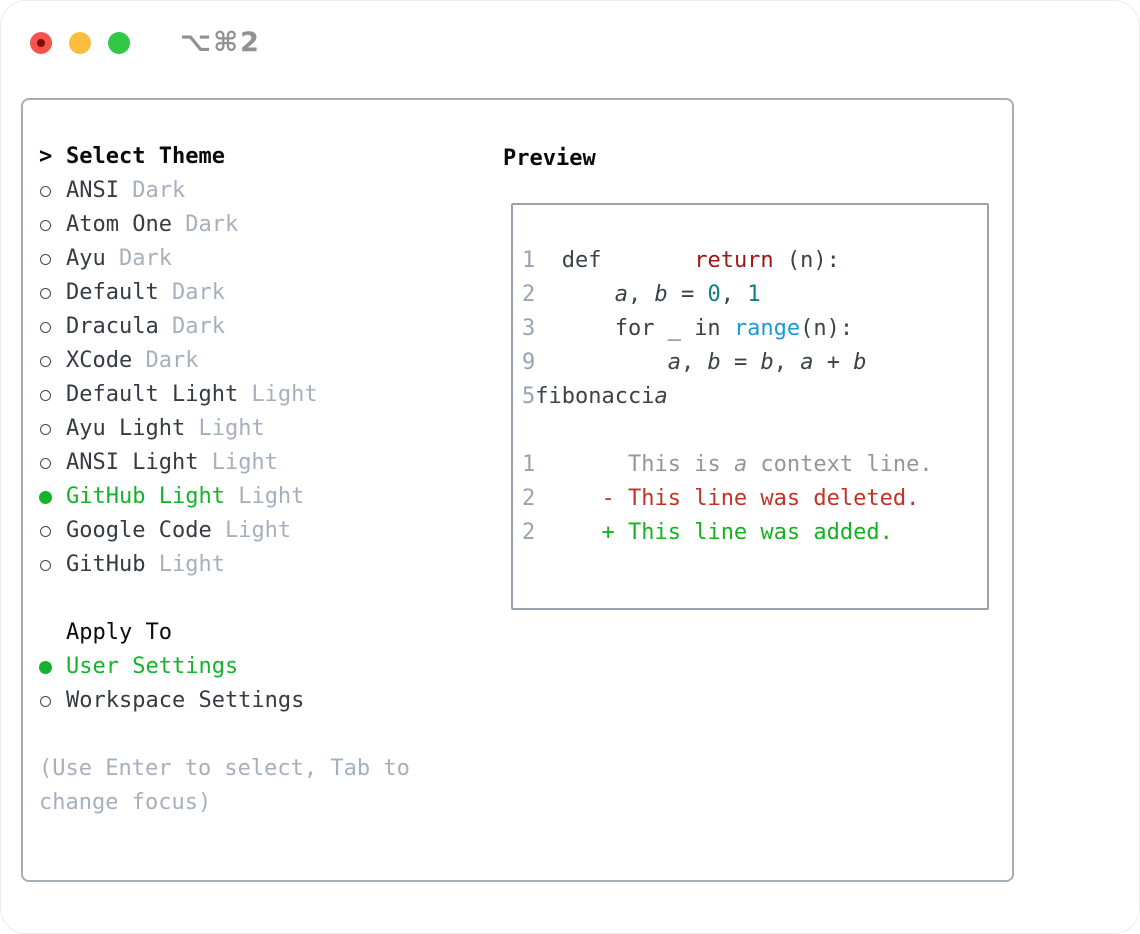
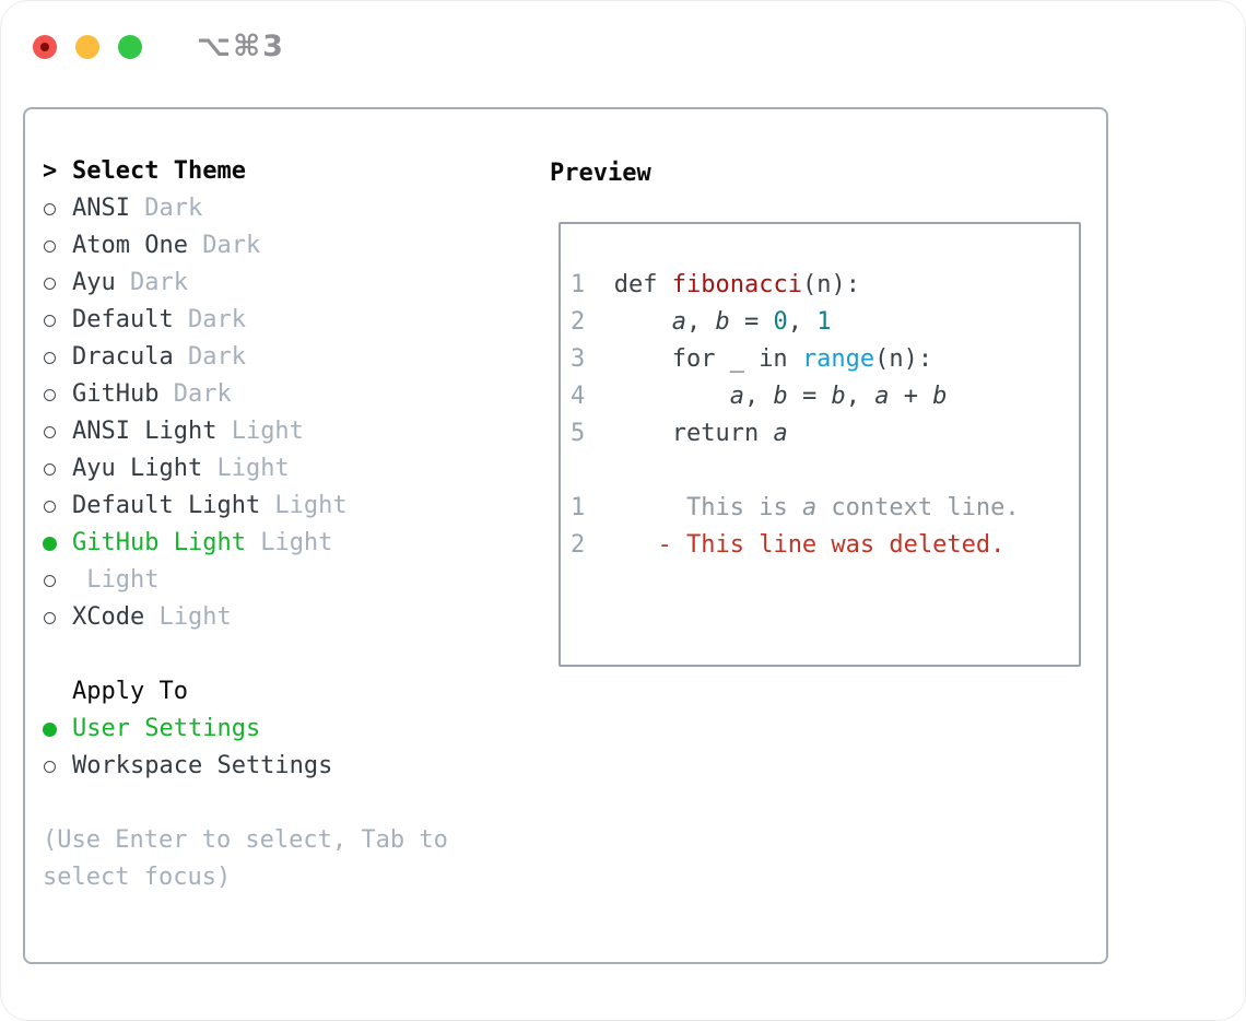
- ⌥⌘2
+ ⌥⌘3
  >
  Select Theme
  ANSI
  Dark
  Atom One
  Dark
  Ayu
  Dark
  Default
  Dark
  Dracula
  Dark
- XCode
+ GitHub
  Dark
- Default Light
+ ANSI Light
  Light
  Ayu Light
  Light
- ANSI Light
+ Default Light
  Light
  GitHub Light
  Light
- Google Code
  Light
- GitHub
+ XCode
  Light
  Apply To
  User Settings
  Workspace Settings
- (Use Enter to select, Tab to change focus)
+ (Use Enter to select, Tab to select focus)
  Preview
- 1 def return (n):
+ 1 def fibonacci(n):
  2 a, b = 0, 1
  3 for _ in range(n):
- 9 a, b = b, a + b
+ 4 a, b = b, a + b
- 5fibonaccia
+ 5 return a
  1 This is a context line.
  2 - This line was deleted.
- 2 + This line was added.
